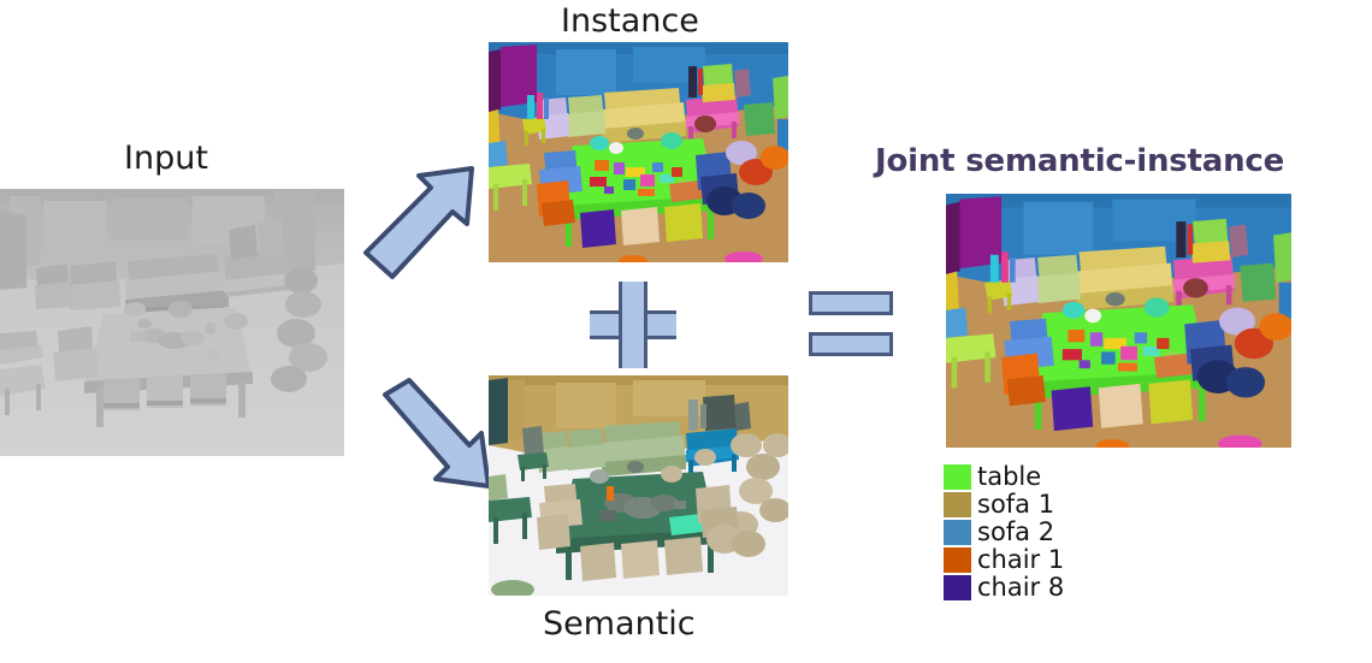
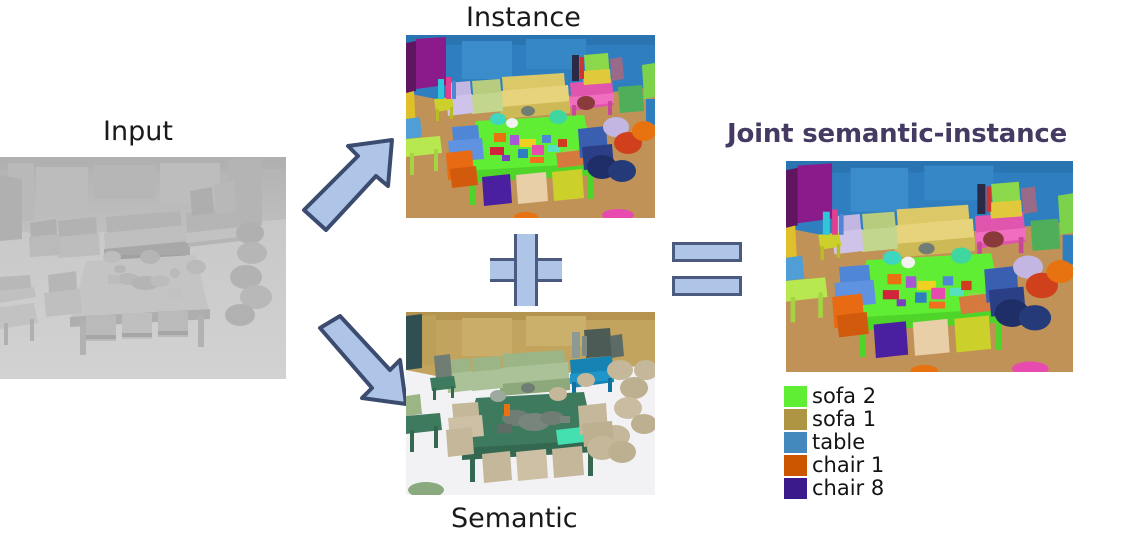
  Input
  Instance
  Semantic
  Joint semantic-instance
- table
+ sofa 2
  sofa 1
- sofa 2
+ table
  chair 1
  chair 8
